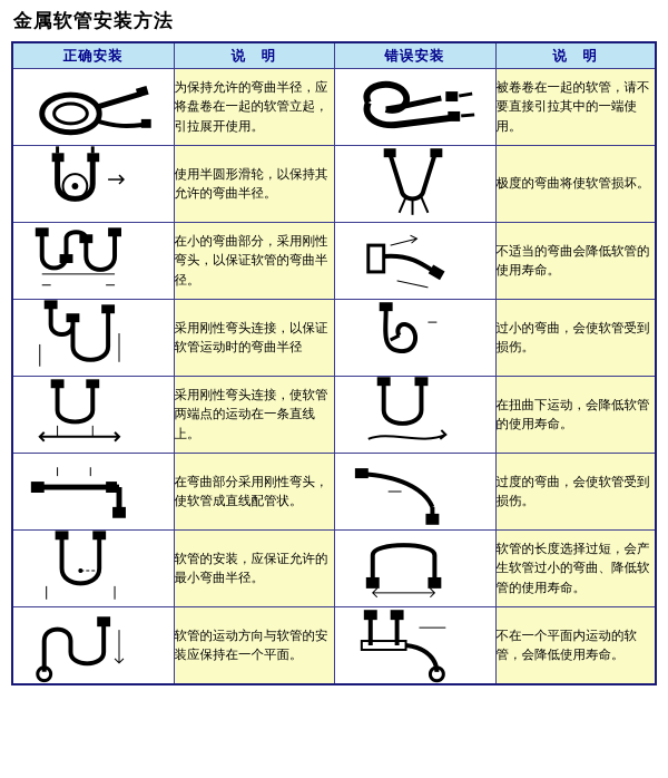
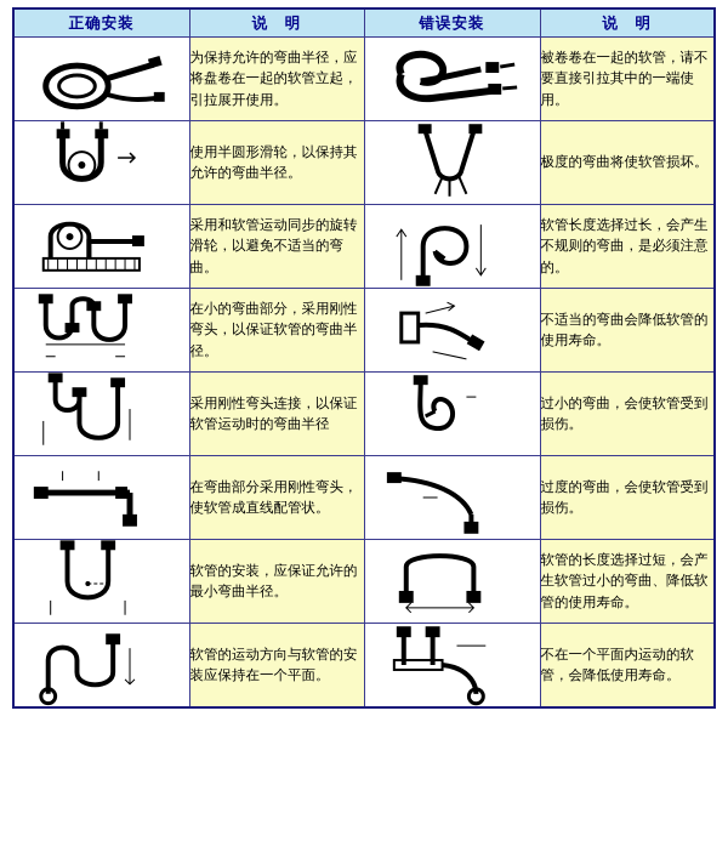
- 金属软管安装方法
  正确安装	说 明	错误安装	说 明
  	为保持允许的弯曲半径，应将盘卷在一起的软管立起，引拉展开使用。		被卷卷在一起的软管，请不要直接引拉其中的一端使用。
  	使用半圆形滑轮，以保持其允许的弯曲半径。		极度的弯曲将使软管损坏。
+ 	采用和软管运动同步的旋转滑轮，以避免不适当的弯曲。		软管长度选择过长，会产生不规则的弯曲，是必须注意的。
  	在小的弯曲部分，采用刚性弯头，以保证软管的弯曲半径。		不适当的弯曲会降低软管的使用寿命。
  	采用刚性弯头连接，以保证软管运动时的弯曲半径		过小的弯曲，会使软管受到损伤。
- 	采用刚性弯头连接，使软管两端点的运动在一条直线上。		在扭曲下运动，会降低软管的使用寿命。
  	在弯曲部分采用刚性弯头，使软管成直线配管状。		过度的弯曲，会使软管受到损伤。
  	软管的安装，应保证允许的最小弯曲半径。		软管的长度选择过短，会产生软管过小的弯曲、降低软管的使用寿命。
  	软管的运动方向与软管的安装应保持在一个平面。		不在一个平面内运动的软管，会降低使用寿命。
